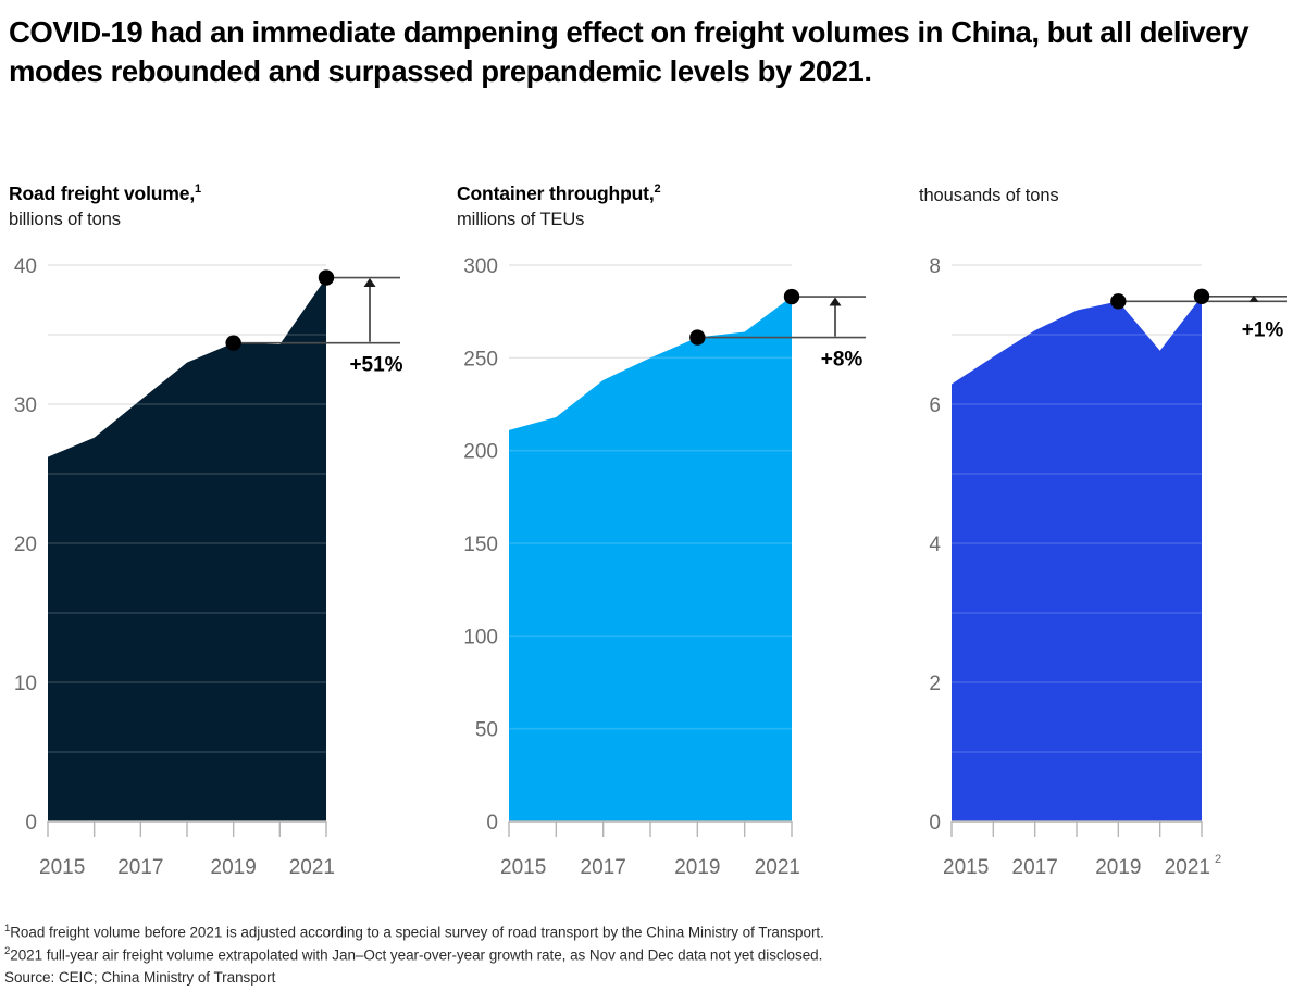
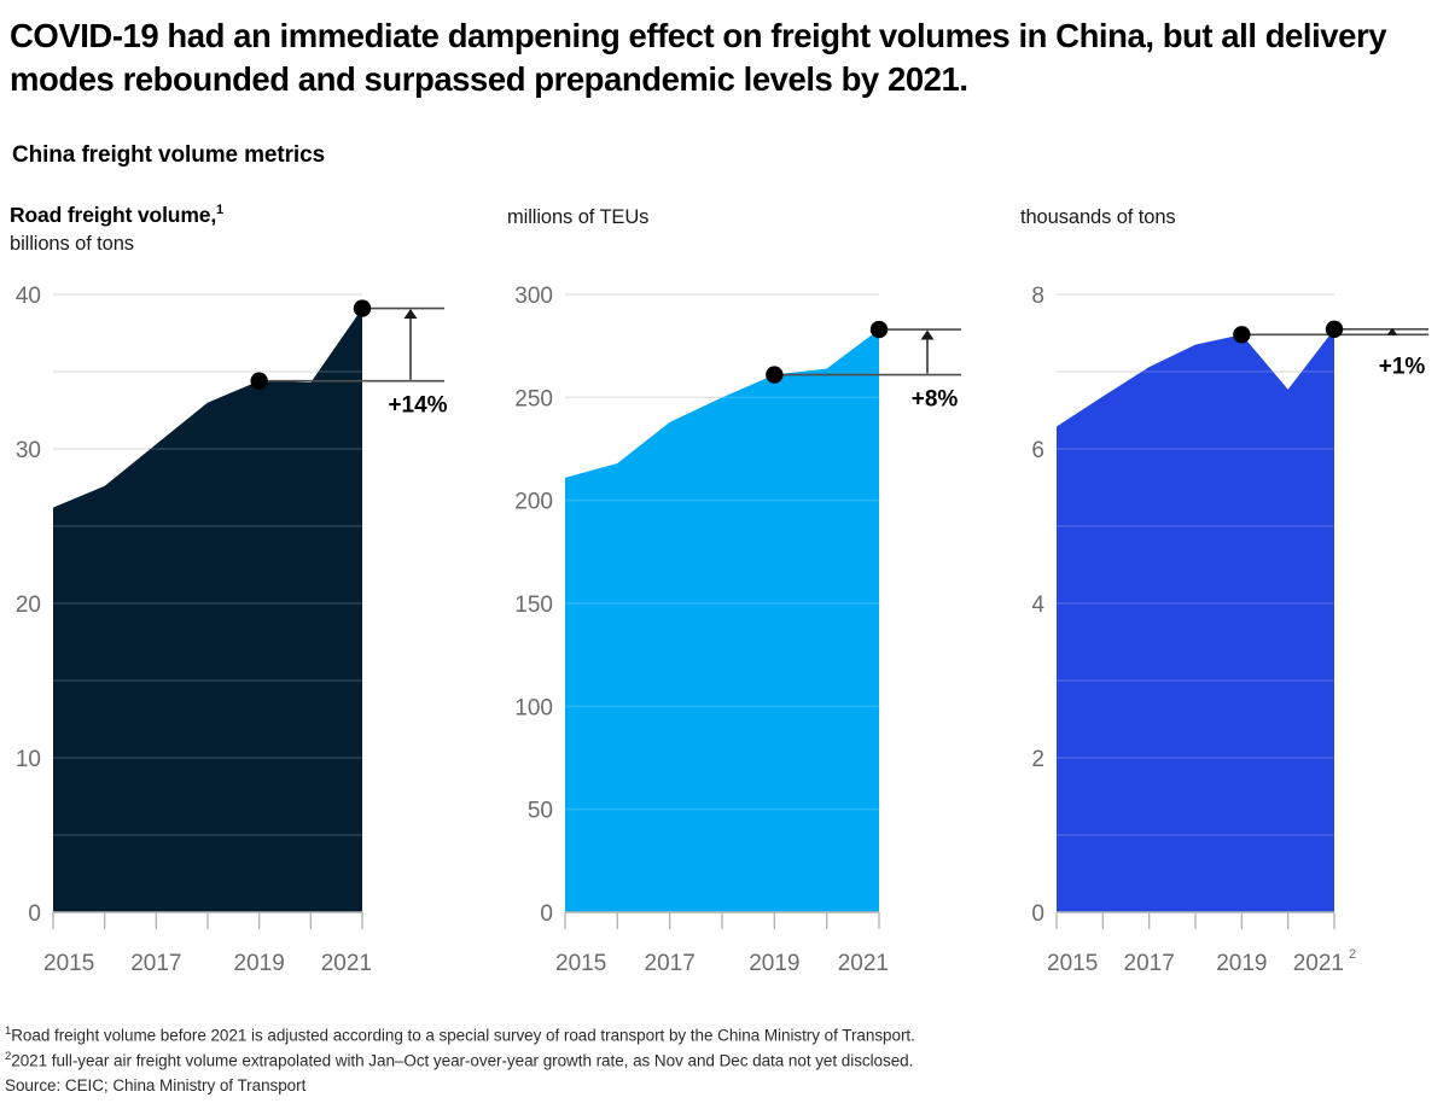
  COVID-19 had an immediate dampening effect on freight volumes in China, but all delivery modes rebounded and surpassed prepandemic levels by 2021.
+ China freight volume metrics
  Road freight volume,1
  billions of tons
- +51%
+ +14%
  0
  10
  20
  30
  40
  2015
  2017
  2019
  2021
- Container throughput,2
  millions of TEUs
  +8%
  0
  50
  100
  150
  200
  250
  300
  2015
  2017
  2019
  2021
  thousands of tons
  +1%
  0
  2
  4
  6
  8
  2015
  2017
  2019
  2021
  2
  1Road freight volume before 2021 is adjusted according to a special survey of road transport by the China Ministry of Transport.
  22021 full-year air freight volume extrapolated with Jan–Oct year-over-year growth rate, as Nov and Dec data not yet disclosed.
  Source: CEIC; China Ministry of Transport
